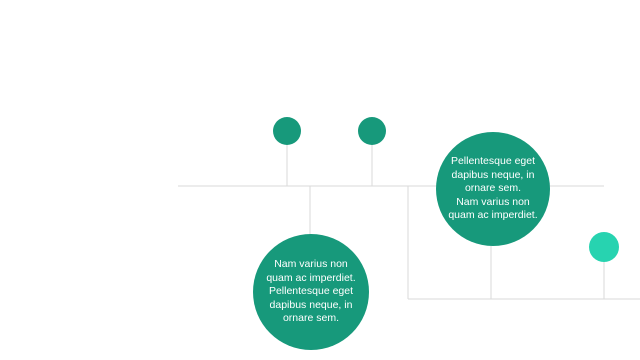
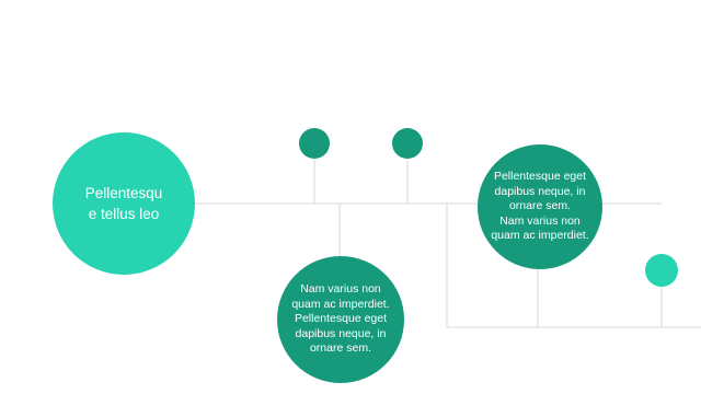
+ Pellentesqu
+ e tellus leo
  Nam varius non
  quam ac imperdiet.
  Pellentesque eget
  dapibus neque, in
  ornare sem.
  Pellentesque eget
  dapibus neque, in
  ornare sem.
  Nam varius non
  quam ac imperdiet.
